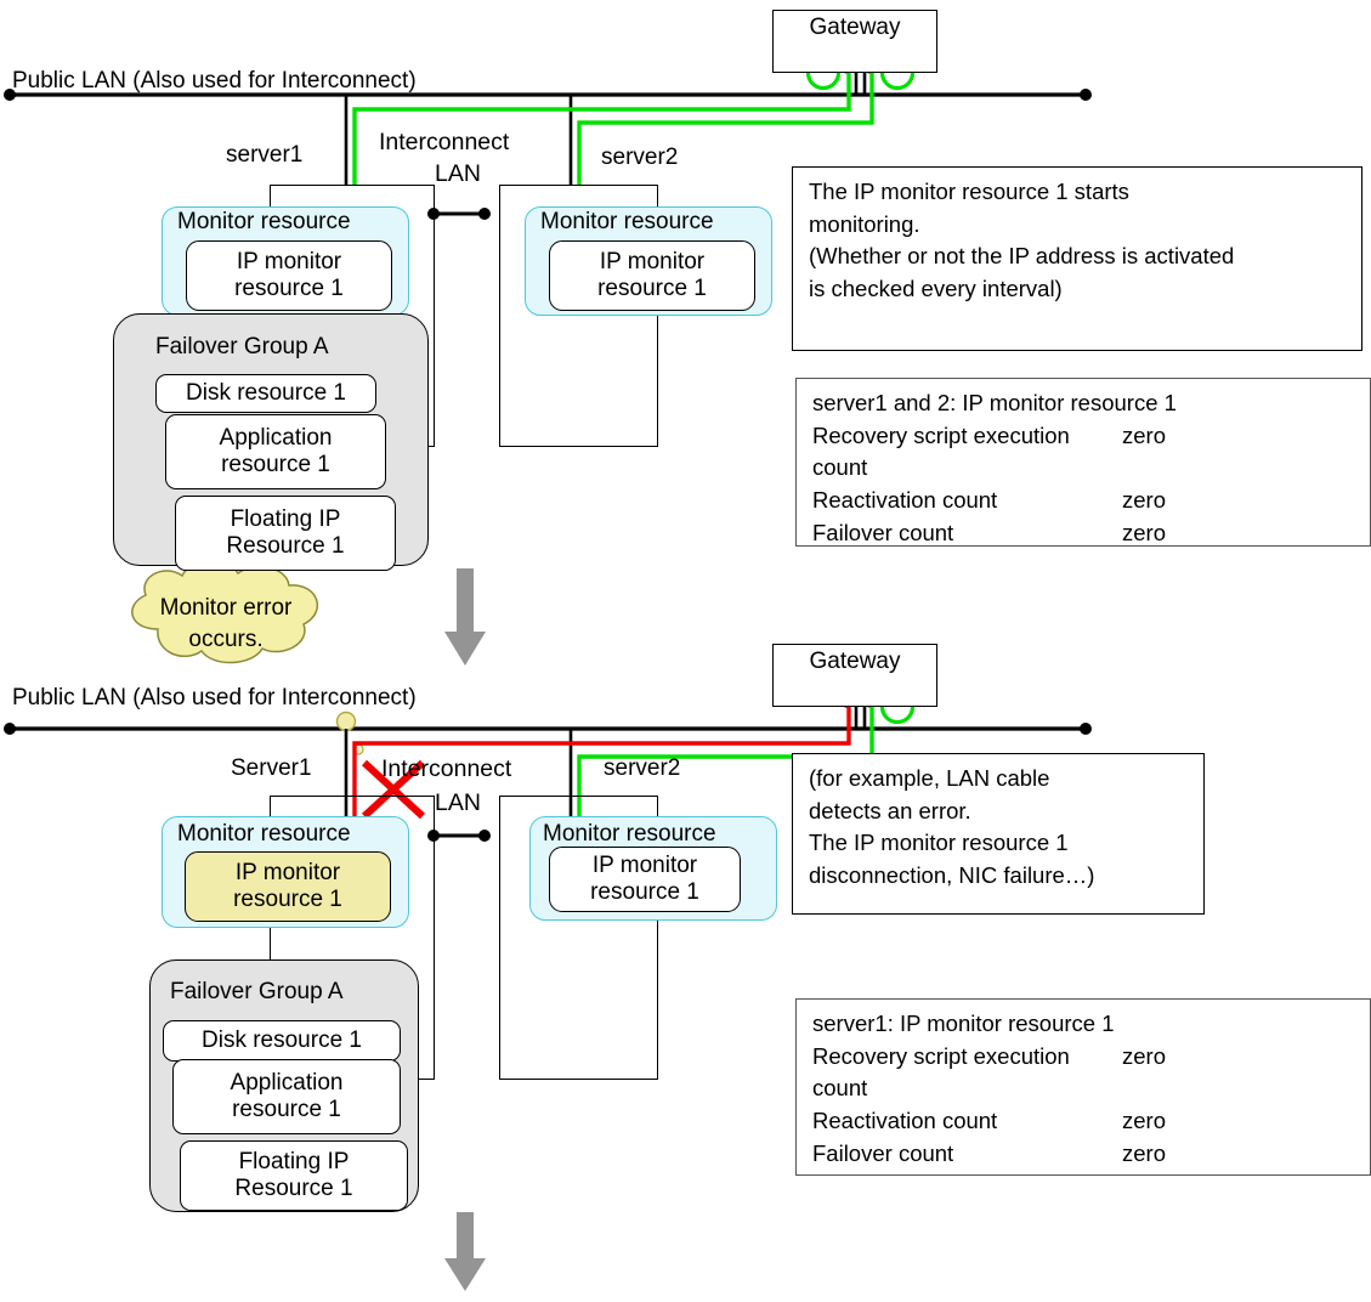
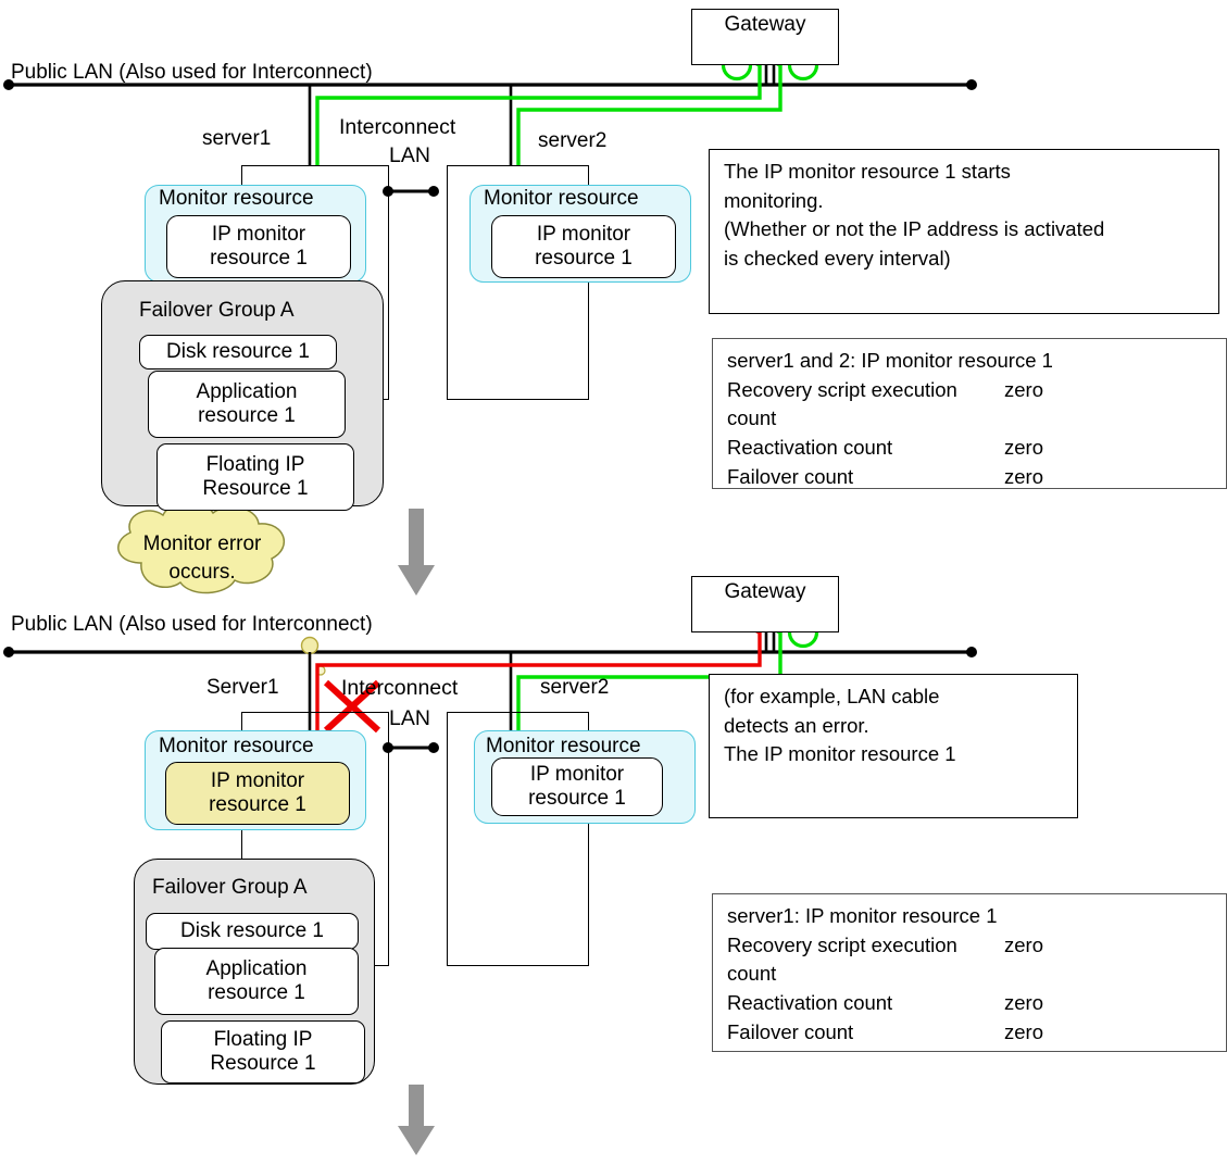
  Gateway
  Public LAN (Also used for Interconnect)
  server1
  server2
  Interconnect
  LAN
  Monitor resource
  IP monitor
  resource 1
  Monitor resource
  IP monitor
  resource 1
  Failover Group A
  Disk resource 1
  Application
  resource 1
  Floating IP
  Resource 1
  Monitor error
  occurs.
  The IP monitor resource 1 starts
  monitoring.
  (Whether or not the IP address is activated
  is checked every interval)
  server1 and 2: IP monitor resource 1
  Recovery script execution count
  zero
  Reactivation count
  zero
  Failover count
  zero
  Gateway
  Public LAN (Also used for Interconnect)
  Server1
  server2
  Interconnect
  LAN
  Monitor resource
  IP monitor
  resource 1
  Monitor resource
  IP monitor
  resource 1
  Failover Group A
  Disk resource 1
  Application
  resource 1
  Floating IP
  Resource 1
  (for example, LAN cable
  detects an error.
  The IP monitor resource 1
- disconnection, NIC failure…)
  server1: IP monitor resource 1
  Recovery script execution count
  zero
  Reactivation count
  zero
  Failover count
  zero
